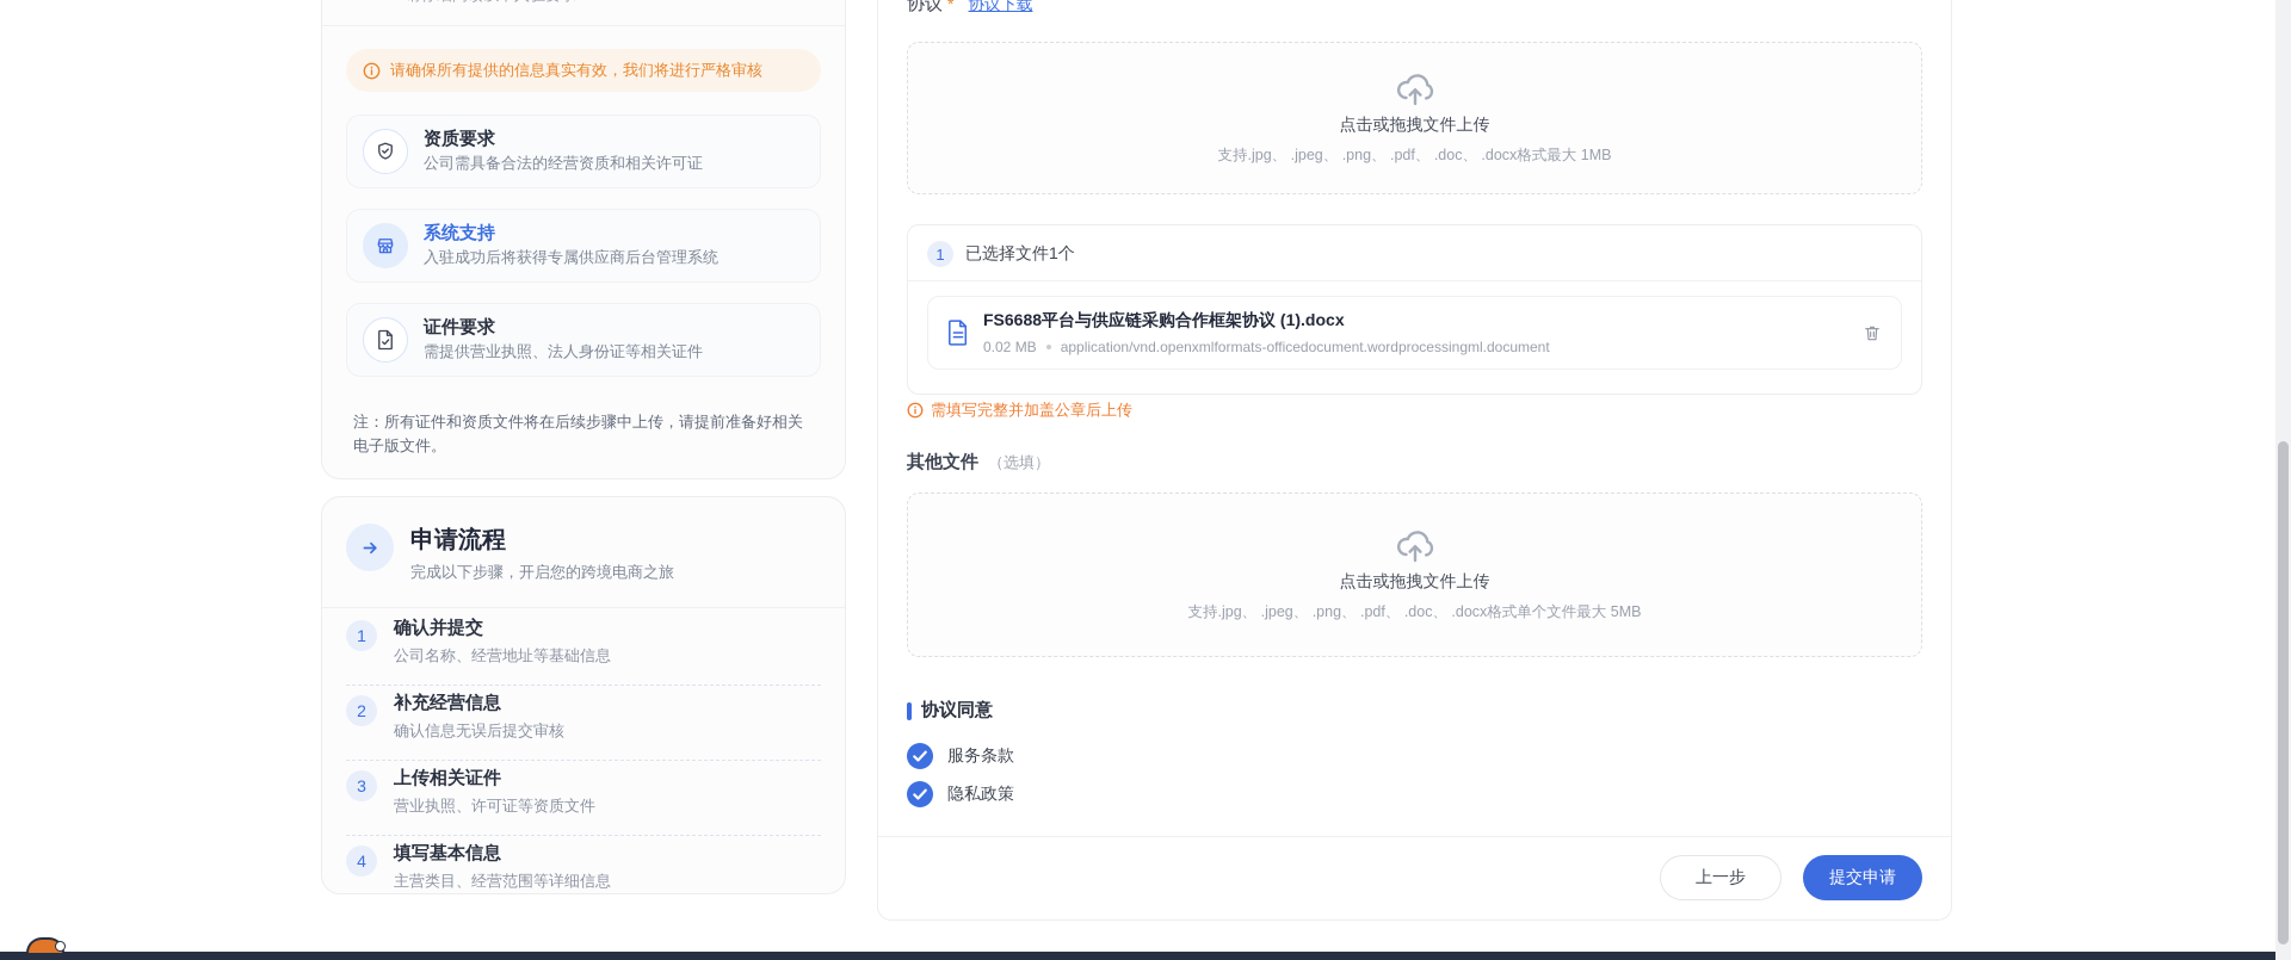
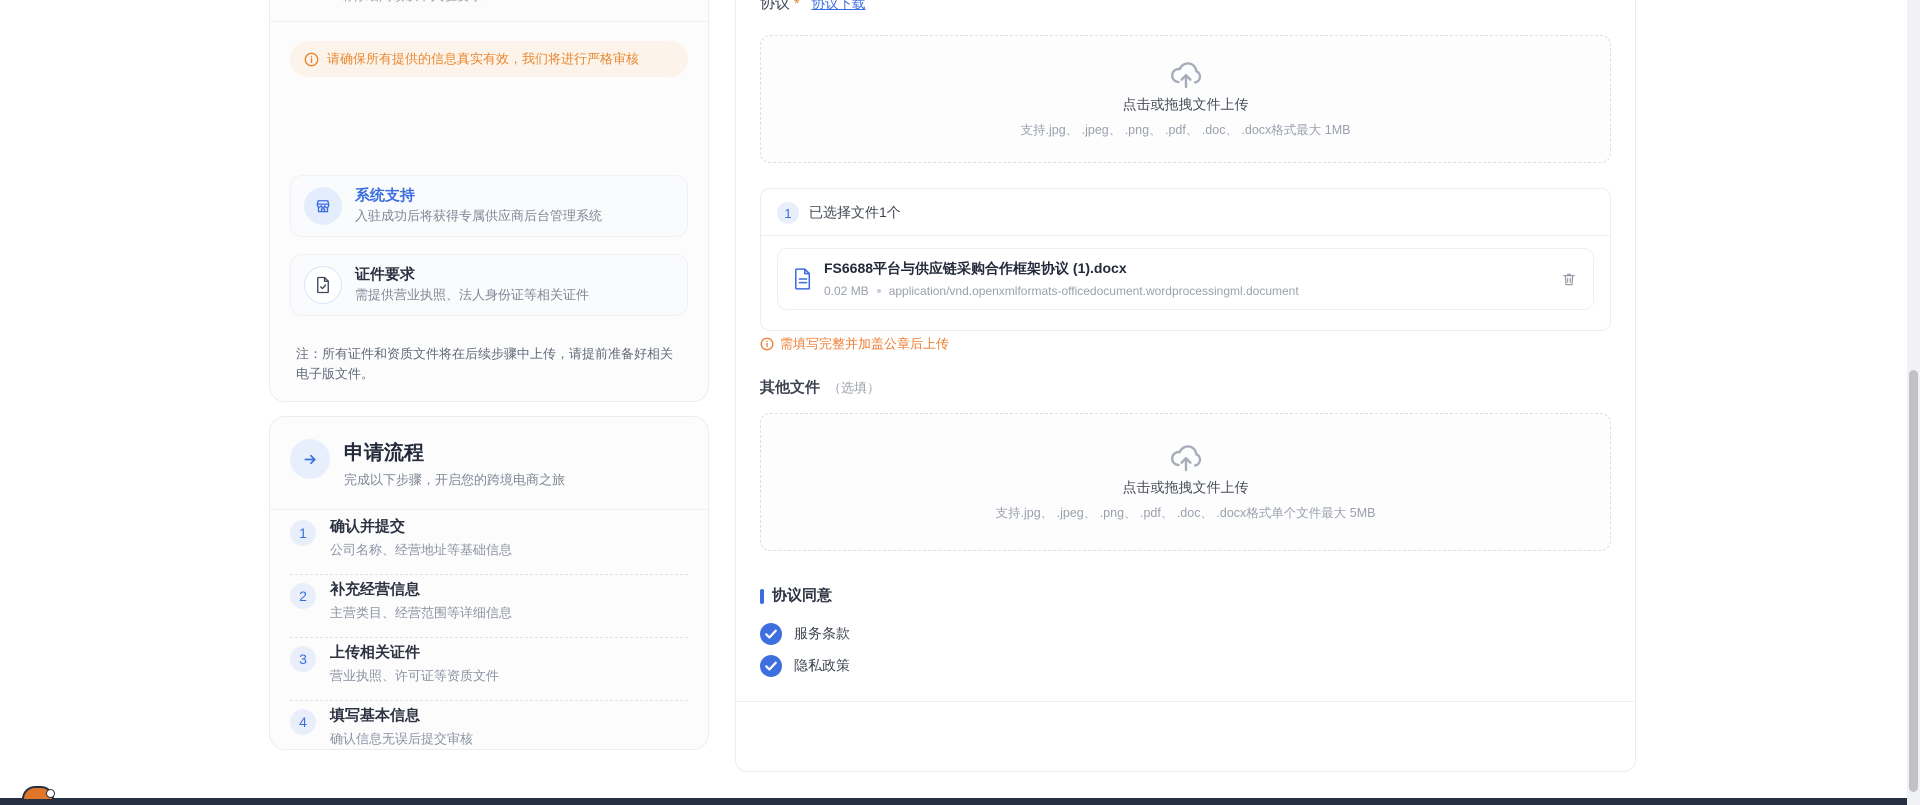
  请确保所有提供的信息真实有效，我们将进行严格审核
- 资质要求
- 公司需具备合法的经营资质和相关许可证
  系统支持
  入驻成功后将获得专属供应商后台管理系统
  证件要求
  需提供营业执照、法人身份证等相关证件
  注：所有证件和资质文件将在后续步骤中上传，请提前准备好相关电子版文件。
  申请流程
  完成以下步骤，开启您的跨境电商之旅
  1
  确认并提交
  公司名称、经营地址等基础信息
  2
  补充经营信息
- 确认信息无误后提交审核
+ 主营类目、经营范围等详细信息
  3
  上传相关证件
  营业执照、许可证等资质文件
  4
  填写基本信息
- 主营类目、经营范围等详细信息
+ 确认信息无误后提交审核
  协议
  *
  协议下载
  点击或拖拽文件上传
  支持.jpg、 .jpeg、 .png、 .pdf、 .doc、 .docx格式最大 1MB
  1
  已选择文件1个
  FS6688平台与供应链采购合作框架协议 (1).docx
  0.02 MB
  application/vnd.openxmlformats-officedocument.wordprocessingml.document
  需填写完整并加盖公章后上传
  其他文件
  （选填）
  点击或拖拽文件上传
  支持.jpg、 .jpeg、 .png、 .pdf、 .doc、 .docx格式单个文件最大 5MB
  协议同意
  服务条款
  隐私政策
- 上一步
- 提交申请
